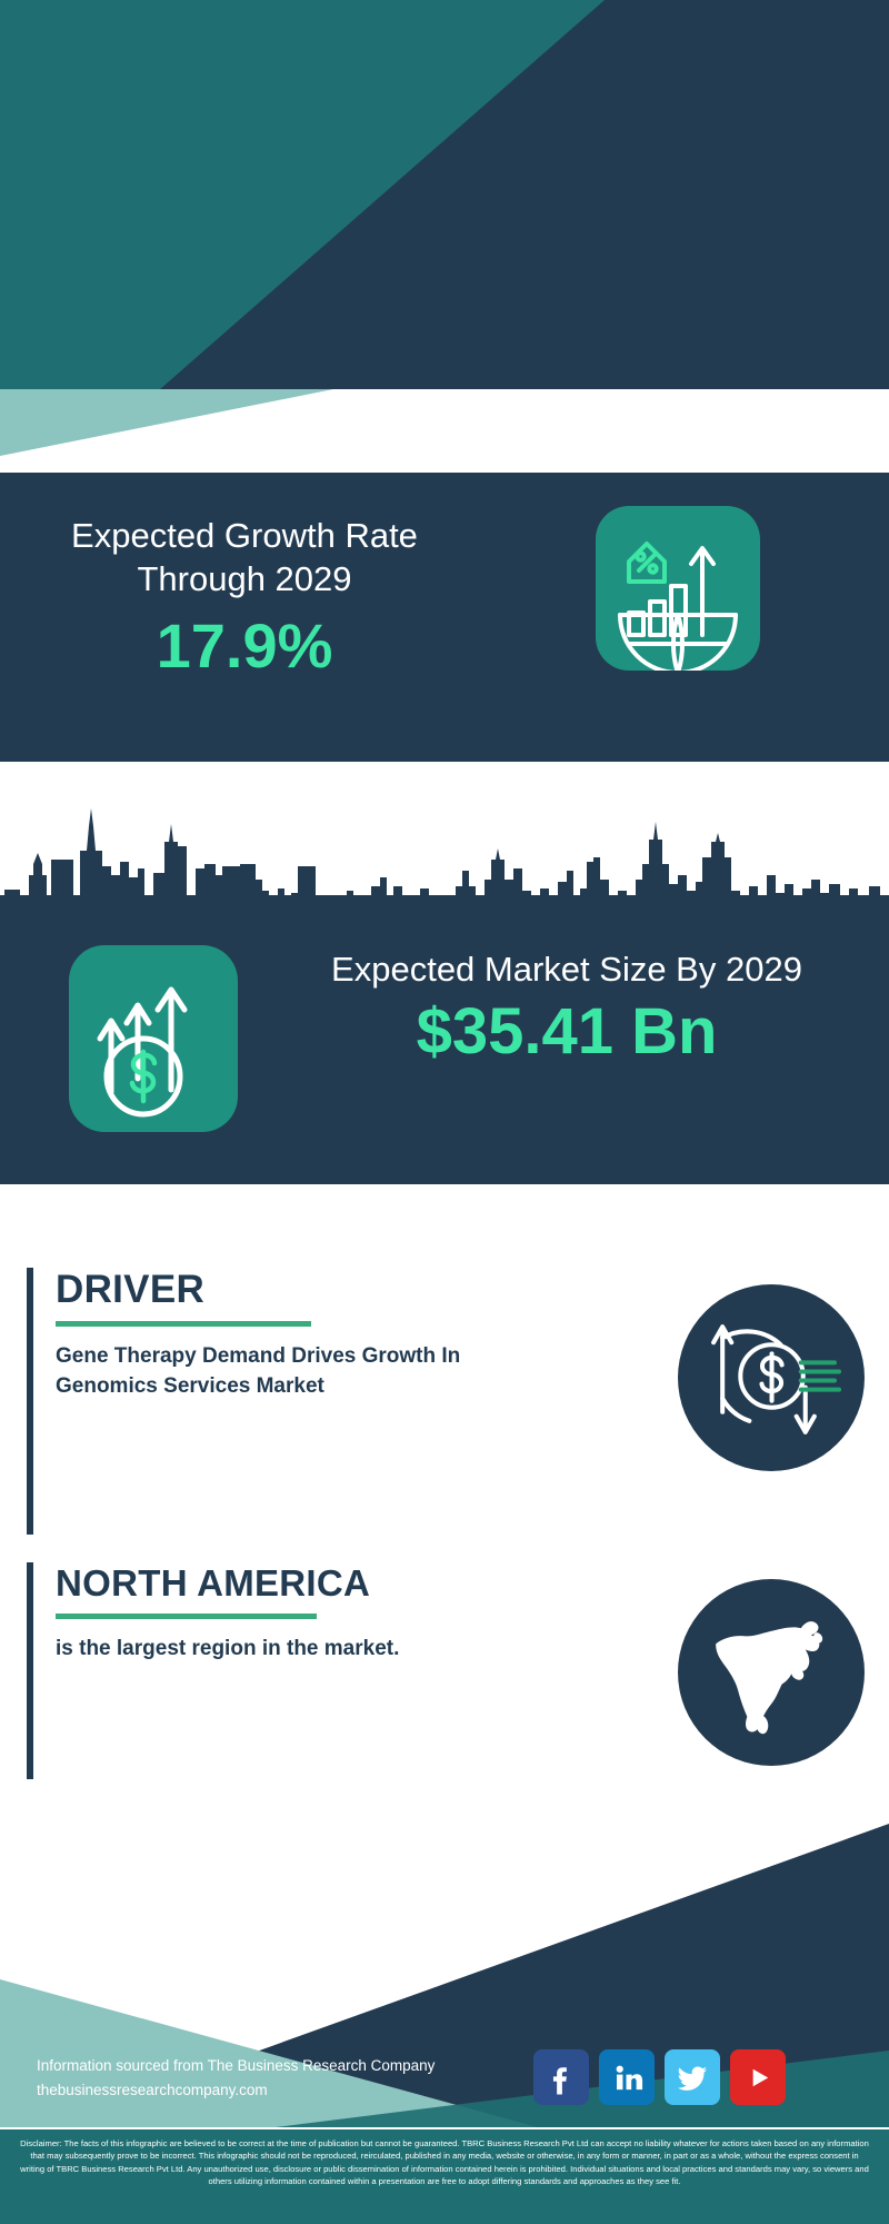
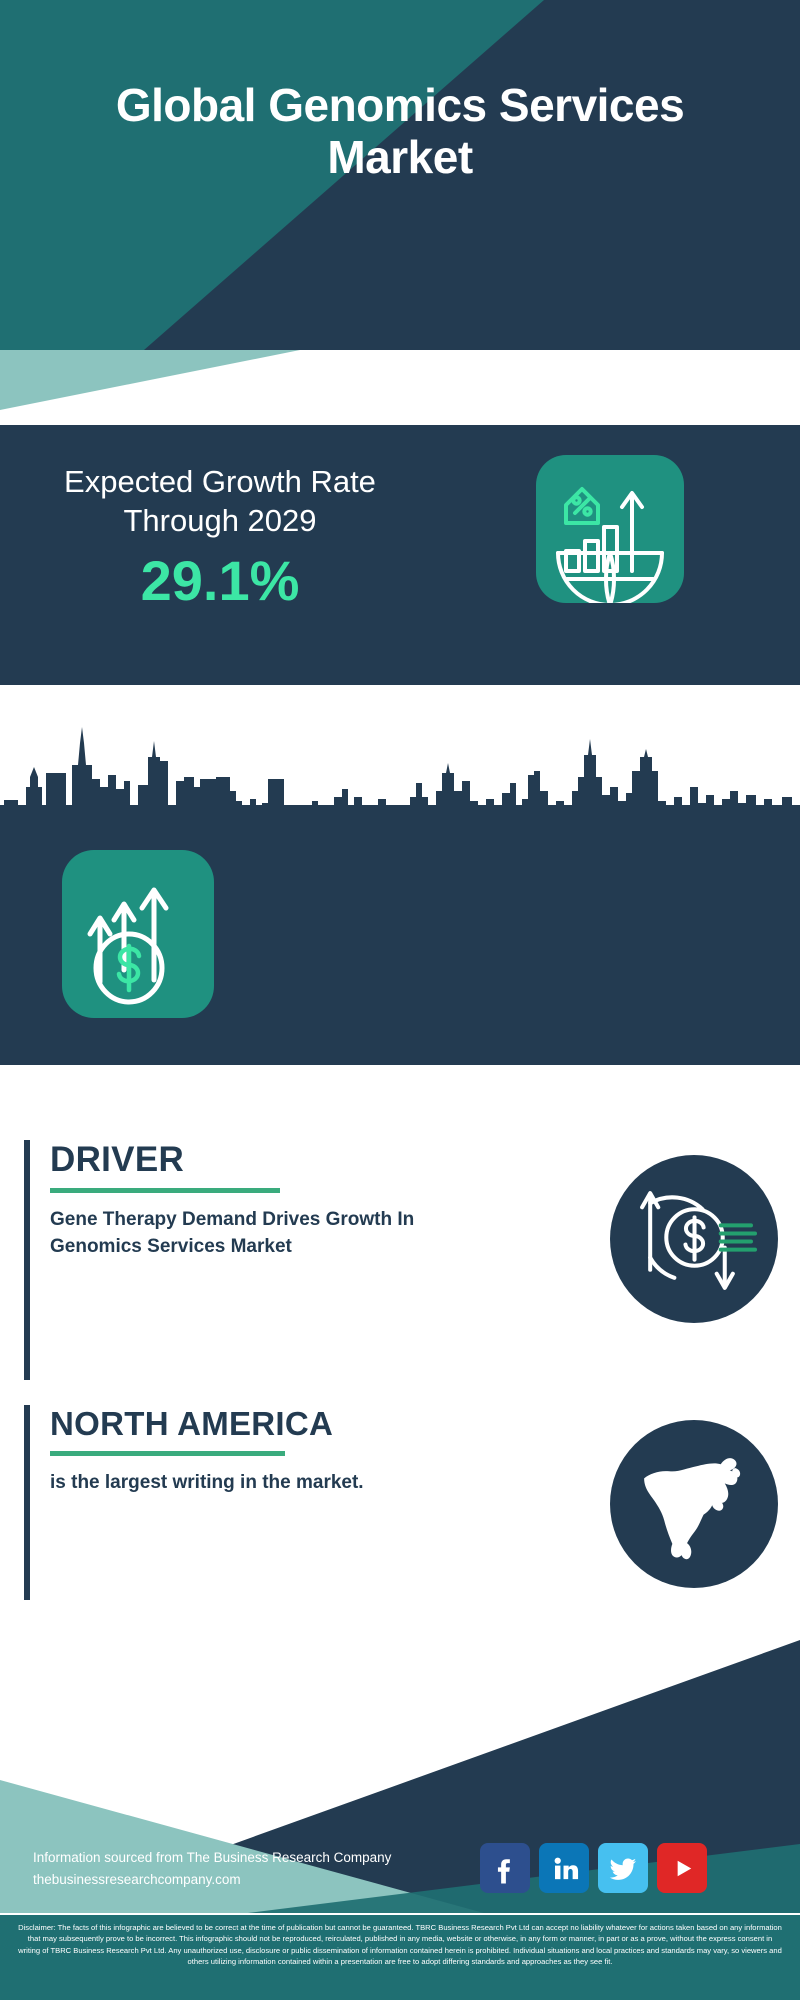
+ Global Genomics Services Market
  Expected Growth Rate Through 2029
- 17.9%
+ 29.1%
- Expected Market Size By 2029
- $35.41 Bn
  DRIVER
  Gene Therapy Demand Drives Growth In Genomics Services Market
  NORTH AMERICA
- is the largest region in the market.
+ is the largest writing in the market.
  Information sourced from The Business Research Company
  thebusinessresearchcompany.com
- Disclaimer: The facts of this infographic are believed to be correct at the time of publication but cannot be guaranteed. TBRC Business Research Pvt Ltd can accept no liability whatever for actions taken based on any information that may subsequently prove to be incorrect. This infographic should not be reproduced, reirculated, published in any media, website or otherwise, in any form or manner, in part or as a whole, without the express consent in writing of TBRC Business Research Pvt Ltd. Any unauthorized use, disclosure or public dissemination of information contained herein is prohibited. Individual situations and local practices and standards may vary, so viewers and others utilizing information contained within a presentation are free to adopt differing standards and approaches as they see fit.
+ Disclaimer: The facts of this infographic are believed to be correct at the time of publication but cannot be guaranteed. TBRC Business Research Pvt Ltd can accept no liability whatever for actions taken based on any information that may subsequently prove to be incorrect. This infographic should not be reproduced, reirculated, published in any media, website or otherwise, in any form or manner, in part or as a prove, without the express consent in writing of TBRC Business Research Pvt Ltd. Any unauthorized use, disclosure or public dissemination of information contained herein is prohibited. Individual situations and local practices and standards may vary, so viewers and others utilizing information contained within a presentation are free to adopt differing standards and approaches as they see fit.
